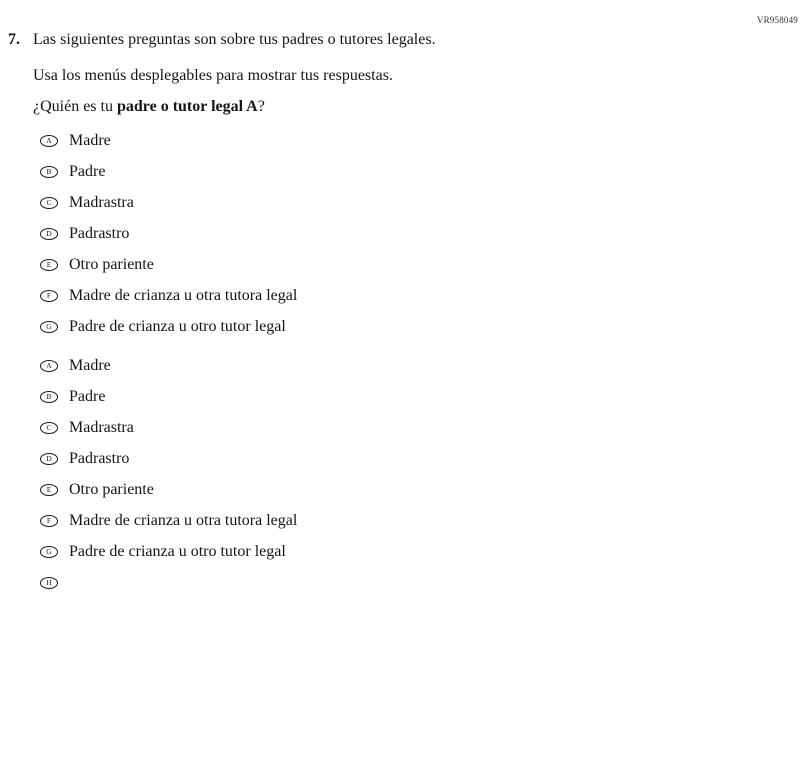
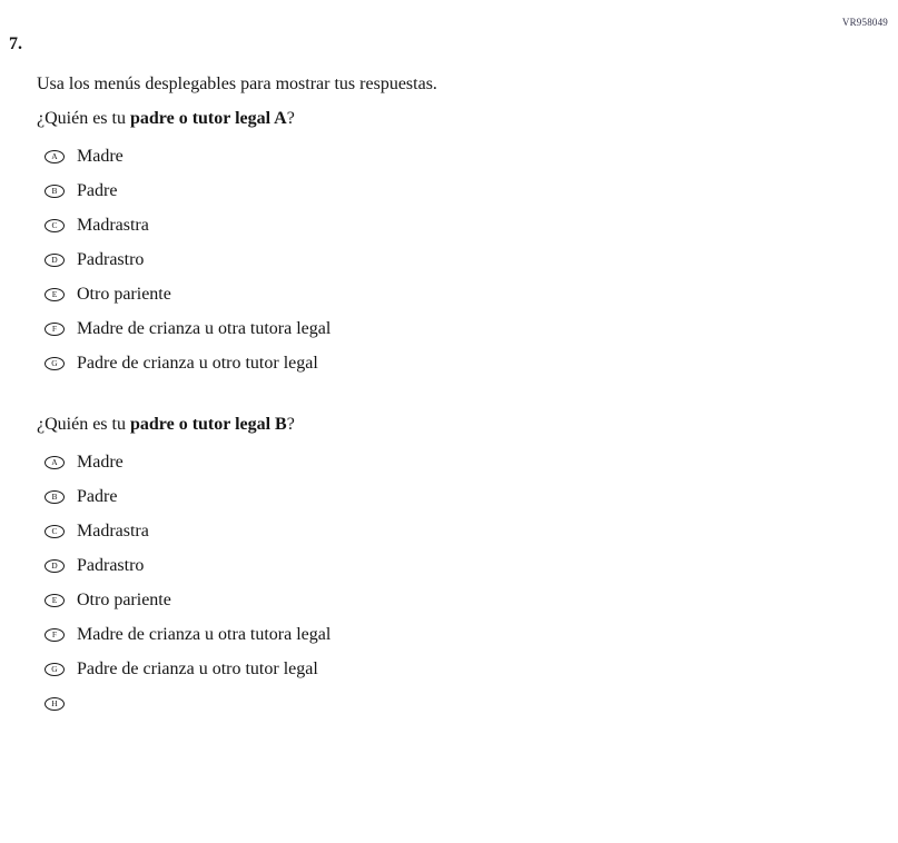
  VR958049
  7.
- Las siguientes preguntas son sobre tus padres o tutores legales.
  Usa los menús desplegables para mostrar tus respuestas.
  ¿Quién es tu padre o tutor legal A?
  A
  Madre
  B
  Padre
  C
  Madrastra
  D
  Padrastro
  E
  Otro pariente
  F
  Madre de crianza u otra tutora legal
  G
  Padre de crianza u otro tutor legal
+ ¿Quién es tu padre o tutor legal B?
  A
  Madre
  B
  Padre
  C
  Madrastra
  D
  Padrastro
  E
  Otro pariente
  F
  Madre de crianza u otra tutora legal
  G
  Padre de crianza u otro tutor legal
  H
